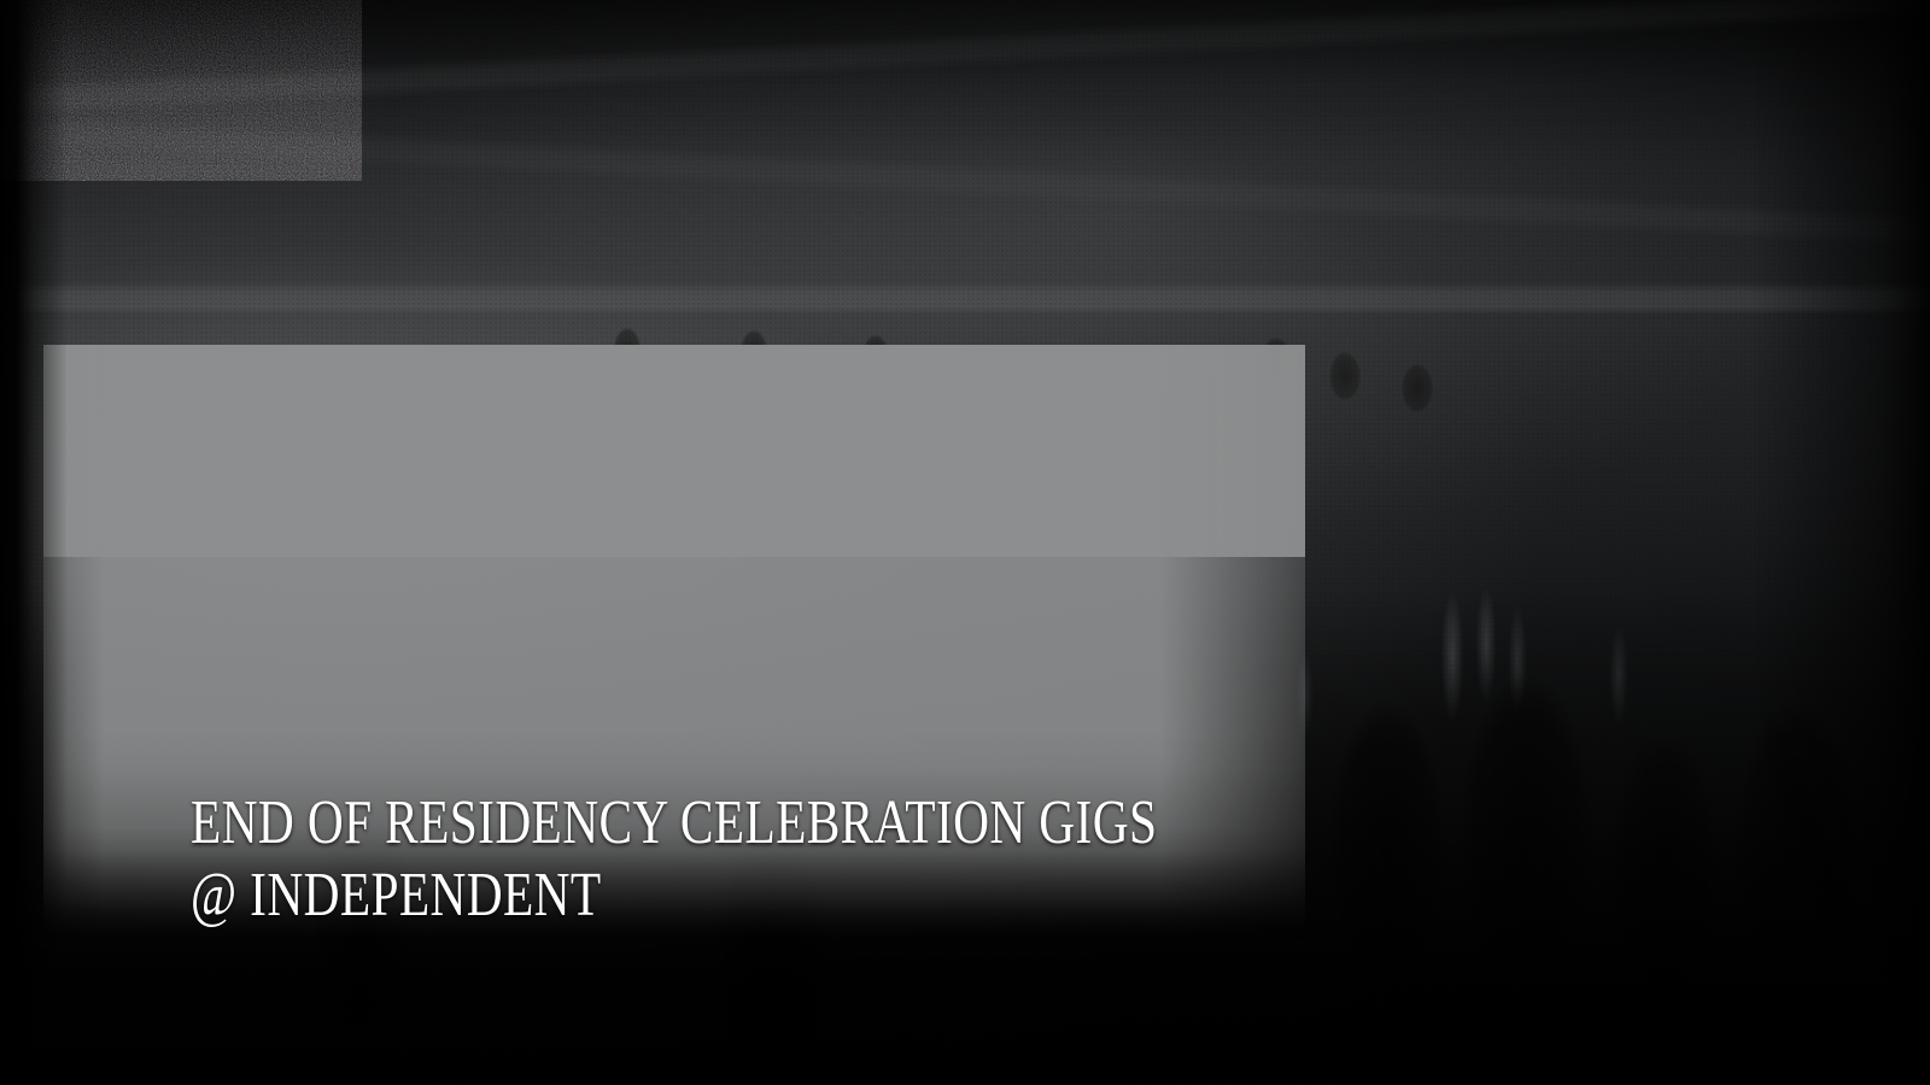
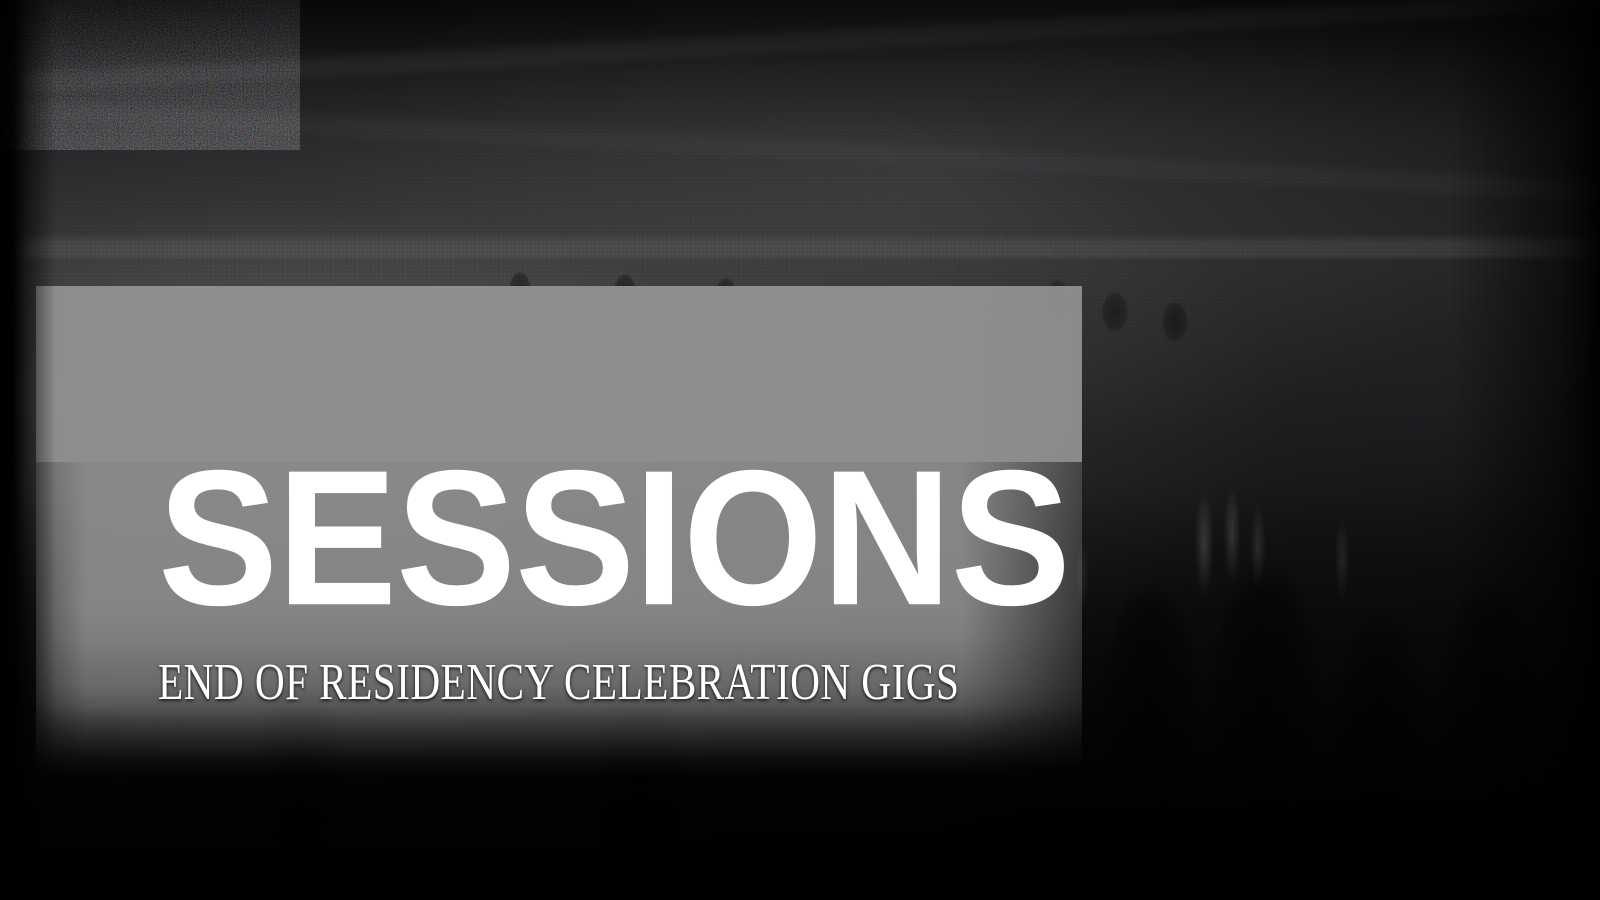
+ SESSIONS
  END OF RESIDENCY CELEBRATION GIGS
- @ INDEPENDENT
